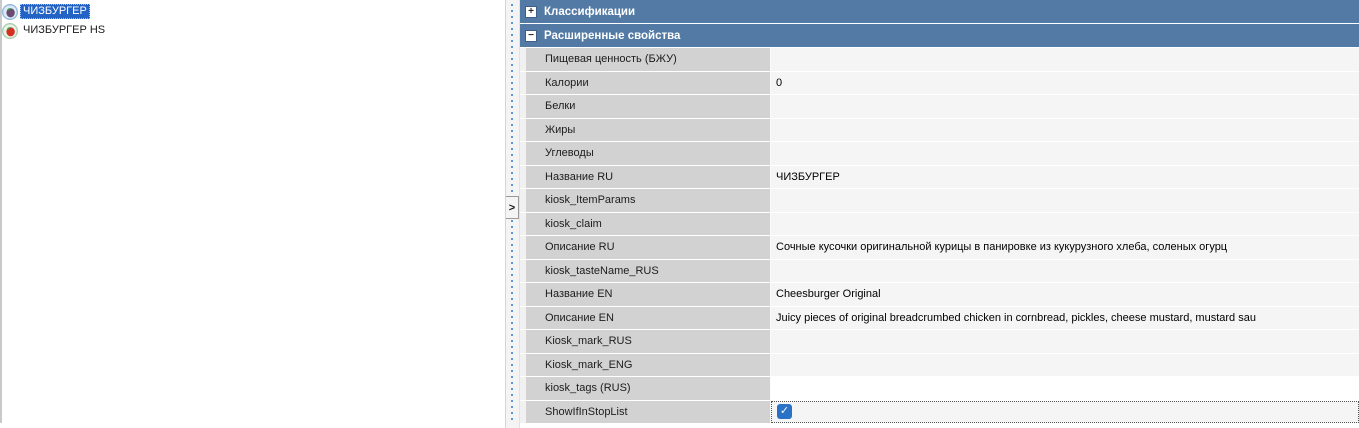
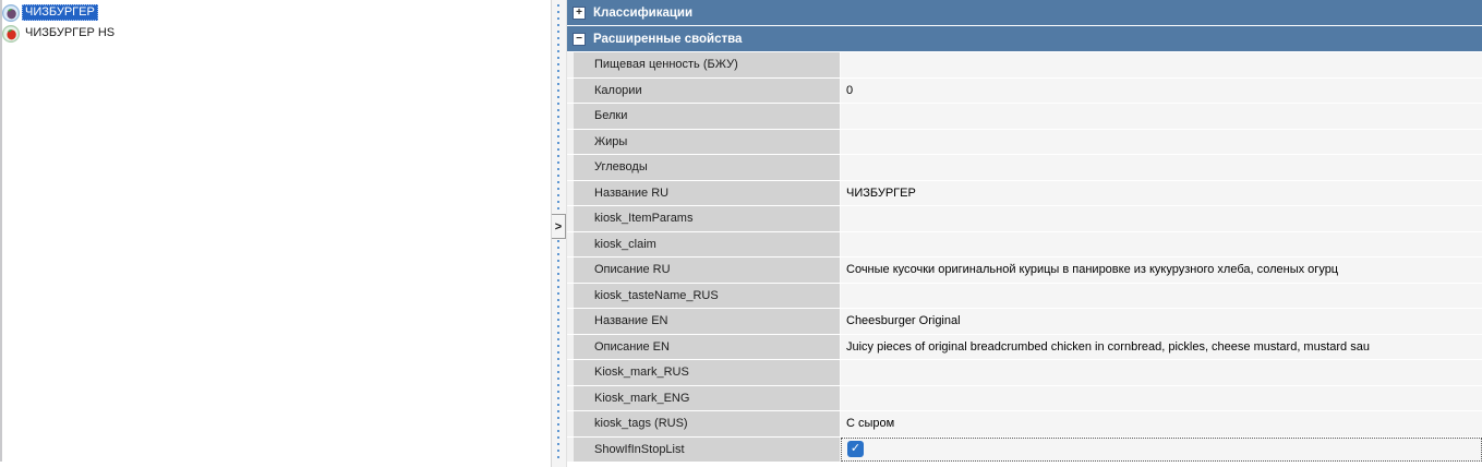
  ЧИЗБУРГЕР
  ЧИЗБУРГЕР HS
  >
  +
  Классификации
  −
  Расширенные свойства
  Пищевая ценность (БЖУ)
  Калории
  0
  Белки
  Жиры
  Углеводы
  Название RU
  ЧИЗБУРГЕР
  kiosk_ItemParams
  kiosk_claim
  Описание RU
  Сочные кусочки оригинальной курицы в панировке из кукурузного хлеба, соленых огурц
  kiosk_tasteName_RUS
  Название EN
  Cheesburger Original
  Описание EN
  Juicy pieces of original breadcrumbed chicken in cornbread, pickles, cheese mustard, mustard sau
  Kiosk_mark_RUS
  Kiosk_mark_ENG
  kiosk_tags (RUS)
+ С сыром
  ShowIfInStopList
  ✓
